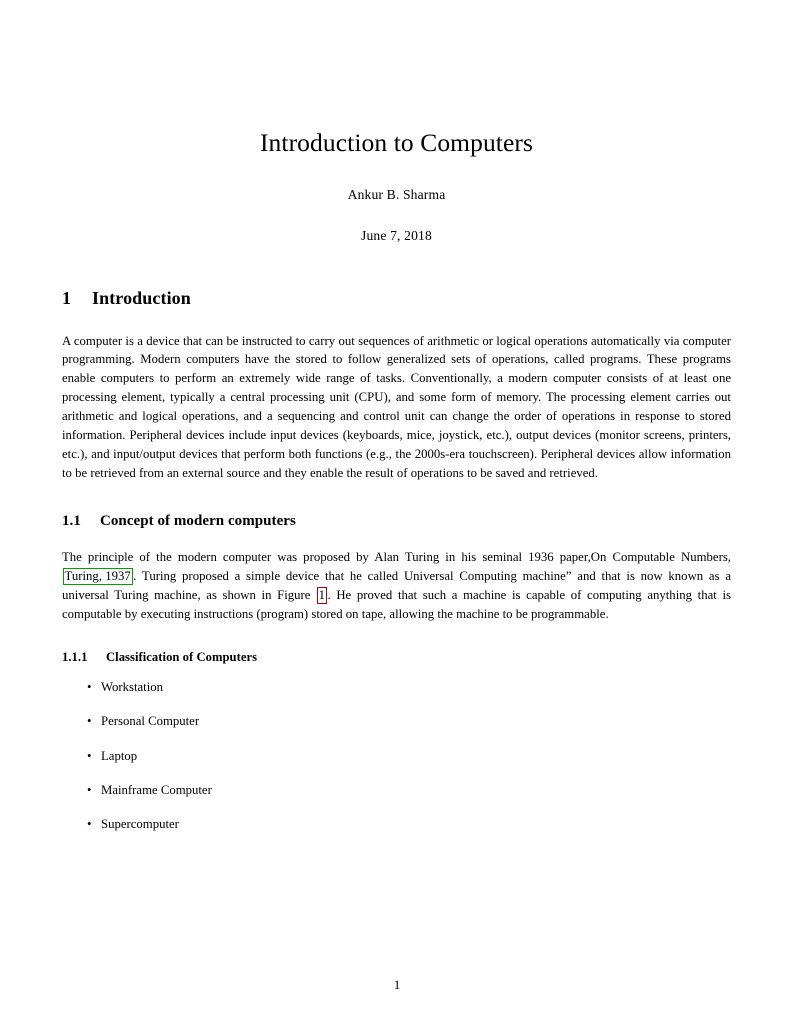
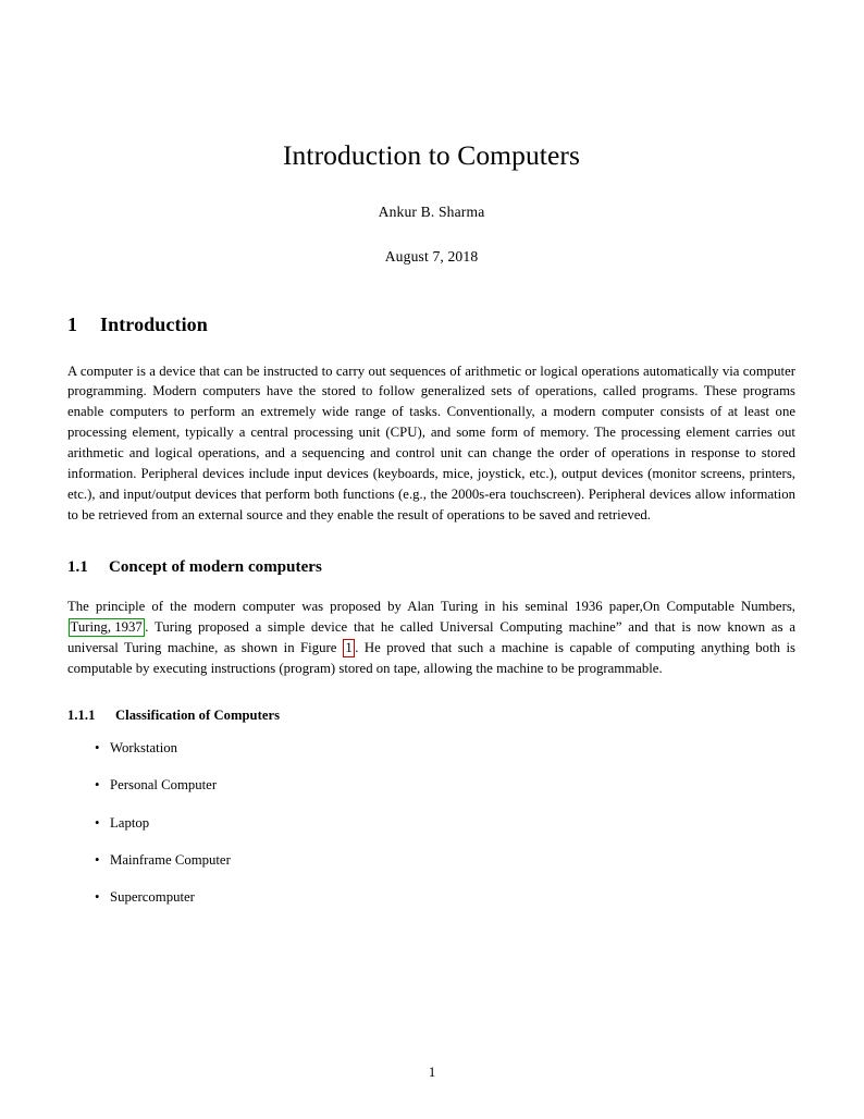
  Introduction to Computers
  Ankur B. Sharma
- June 7, 2018
+ August 7, 2018
  1 Introduction
  A computer is a device that can be instructed to carry out sequences of arithmetic or logical operations automatically via computer programming. Modern computers have the stored to follow generalized sets of operations, called programs. These programs enable computers to perform an extremely wide range of tasks. Conventionally, a modern computer consists of at least one processing element, typically a central processing unit (CPU), and some form of memory. The processing element carries out arithmetic and logical operations, and a sequencing and control unit can change the order of operations in response to stored information. Peripheral devices include input devices (keyboards, mice, joystick, etc.), output devices (monitor screens, printers, etc.), and input/output devices that perform both functions (e.g., the 2000s-era touchscreen). Peripheral devices allow information to be retrieved from an external source and they enable the result of operations to be saved and retrieved.
  1.1 Concept of modern computers
- The principle of the modern computer was proposed by Alan Turing in his seminal 1936 paper,On Computable Numbers, Turing, 1937 . Turing proposed a simple device that he called Universal Computing machine” and that is now known as a universal Turing machine, as shown in Figure 1 . He proved that such a machine is capable of computing anything that is computable by executing instructions (program) stored on tape, allowing the machine to be programmable.
+ The principle of the modern computer was proposed by Alan Turing in his seminal 1936 paper,On Computable Numbers, Turing, 1937 . Turing proposed a simple device that he called Universal Computing machine” and that is now known as a universal Turing machine, as shown in Figure 1 . He proved that such a machine is capable of computing anything both is computable by executing instructions (program) stored on tape, allowing the machine to be programmable.
  1.1.1 Classification of Computers
  •
  Workstation
  •
  Personal Computer
  •
  Laptop
  •
  Mainframe Computer
  •
  Supercomputer
  1
